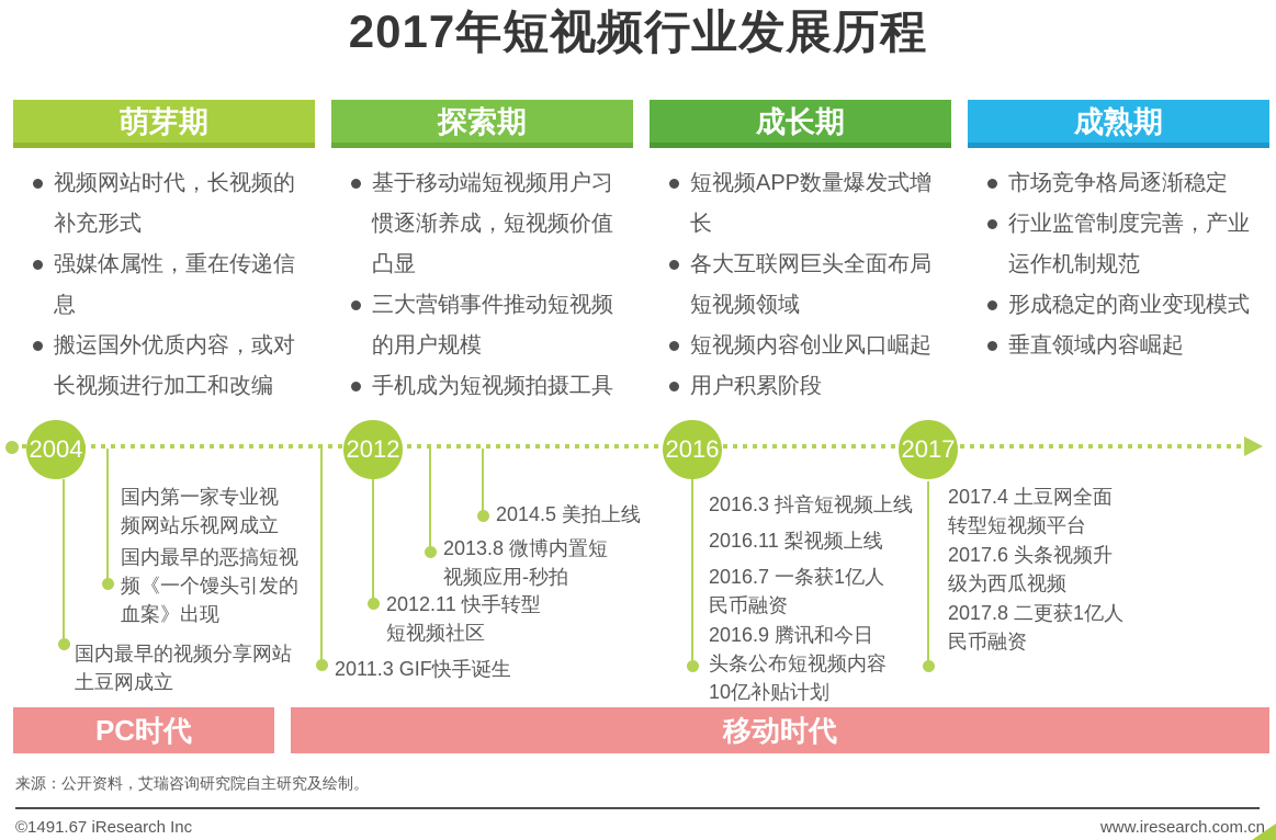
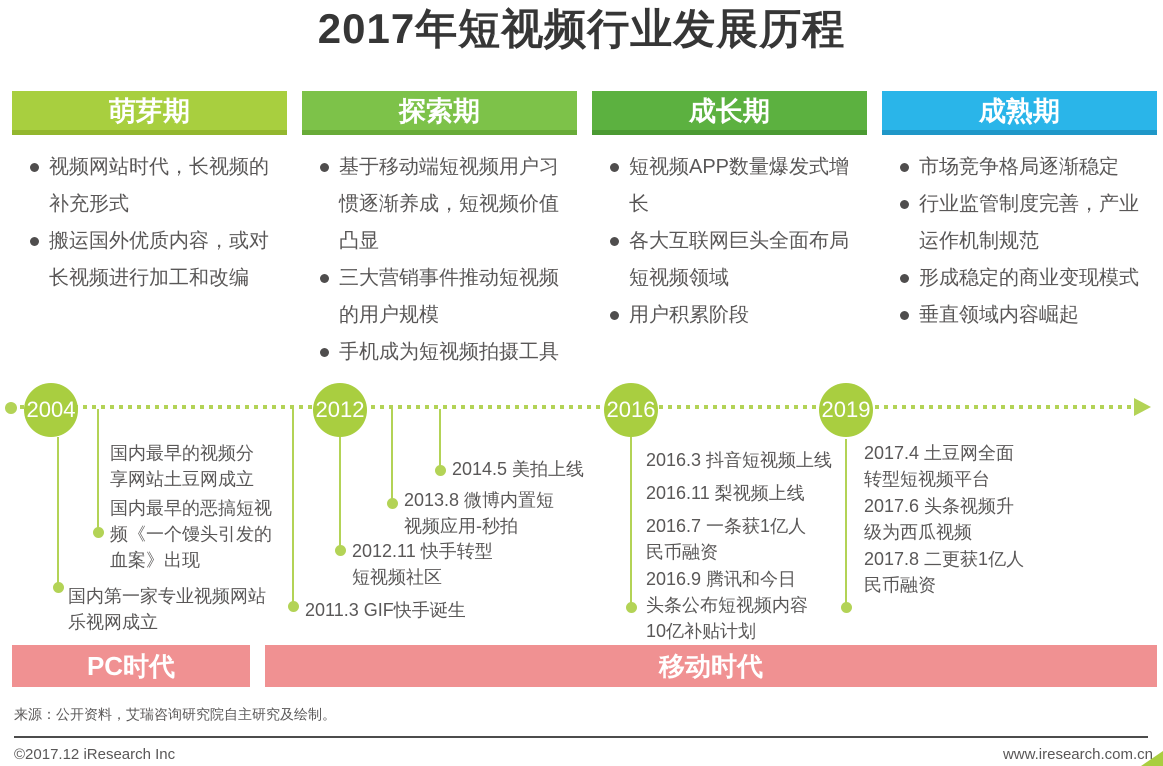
  2017年短视频行业发展历程
  萌芽期
  探索期
  成长期
  成熟期
  视频网站时代，长视频的补充形式
- 强媒体属性，重在传递信息
  搬运国外优质内容，或对长视频进行加工和改编
  基于移动端短视频用户习惯逐渐养成，短视频价值凸显
  三大营销事件推动短视频的用户规模
  手机成为短视频拍摄工具
  短视频APP数量爆发式增长
  各大互联网巨头全面布局短视频领域
- 短视频内容创业风口崛起
  用户积累阶段
  市场竞争格局逐渐稳定
  行业监管制度完善，产业运作机制规范
  形成稳定的商业变现模式
  垂直领域内容崛起
  2004
  2012
  2016
- 2017
+ 2019
- 国内第一家专业视频网站乐视网成立
+ 国内最早的视频分享网站土豆网成立
  国内最早的恶搞短视频《一个馒头引发的血案》出现
- 国内最早的视频分享网站土豆网成立
+ 国内第一家专业视频网站乐视网成立
  2011.3 GIF快手诞生
  2012.11 快手转型短视频社区
  2013.8 微博内置短视频应用-秒拍
  2014.5 美拍上线
  2016.3 抖音短视频上线
  2016.11 梨视频上线
  2016.7 一条获1亿人民币融资
  2016.9 腾讯和今日头条公布短视频内容10亿补贴计划
  2017.4 土豆网全面转型短视频平台
  2017.6 头条视频升级为西瓜视频
  2017.8 二更获1亿人民币融资
  PC时代
  移动时代
  来源：公开资料，艾瑞咨询研究院自主研究及绘制。
- ©1491.67 iResearch Inc
+ ©2017.12 iResearch Inc
  www.iresearch.com.cn
